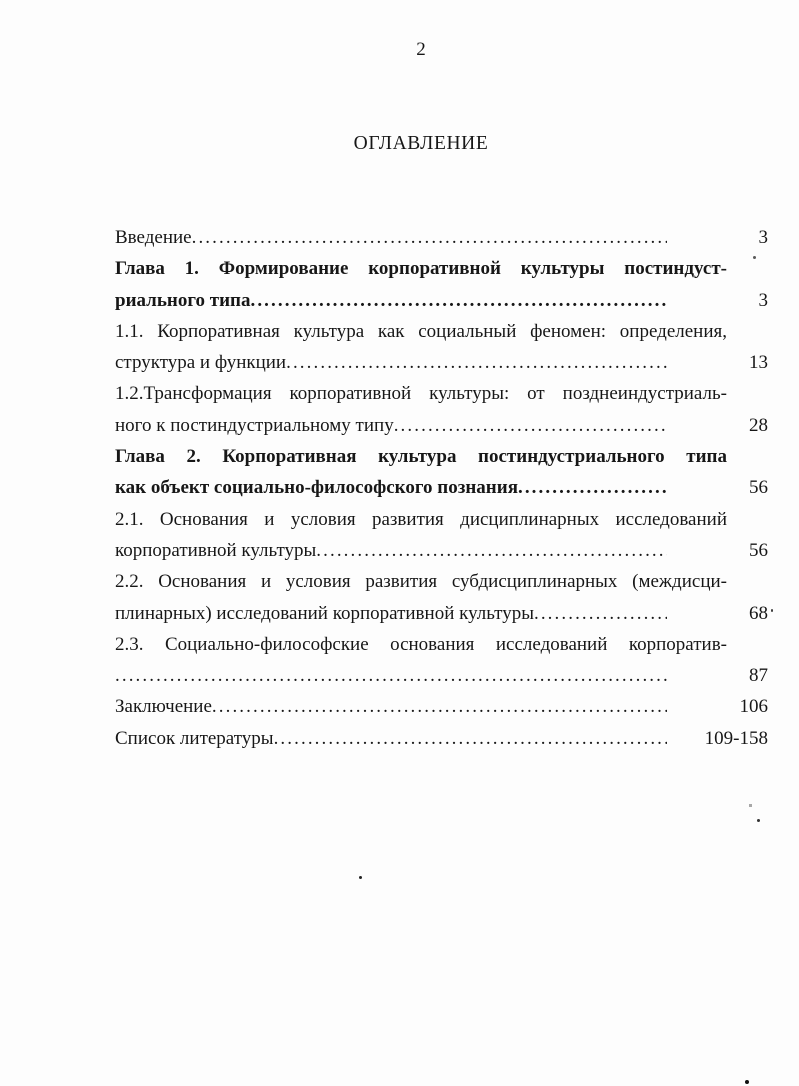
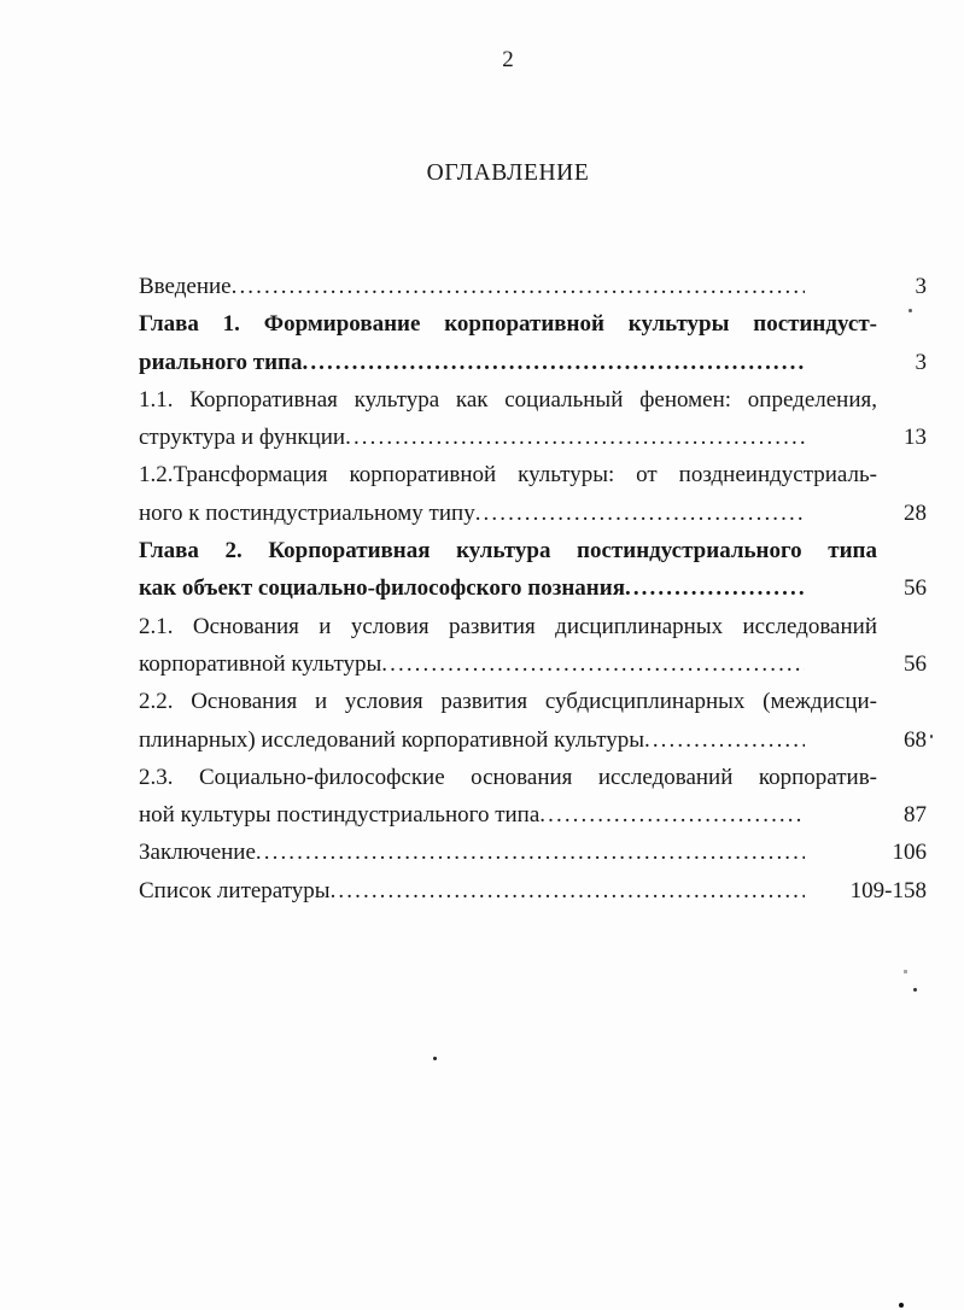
  2
  ОГЛАВЛЕНИЕ
  Введение
  3
  Глава 1. Формирование корпоративной культуры постиндуст-
  риального типа
  3
  1.1. Корпоративная культура как социальный феномен: определения,
  структура и функции
  13
  1.2.Трансформация корпоративной культуры: от позднеиндустриаль-
  ного к постиндустриальному типу
  28
  Глава 2. Корпоративная культура постиндустриального типа
  как объект социально-философского познания
  56
  2.1. Основания и условия развития дисциплинарных исследований
  корпоративной культуры
  56
  2.2. Основания и условия развития субдисциплинарных (междисци-
  плинарных) исследований корпоративной культуры
  68
  2.3. Социально-философские основания исследований корпоратив-
+ ной культуры постиндустриального типа
  87
  Заключение
  106
  Список литературы
  109-158
